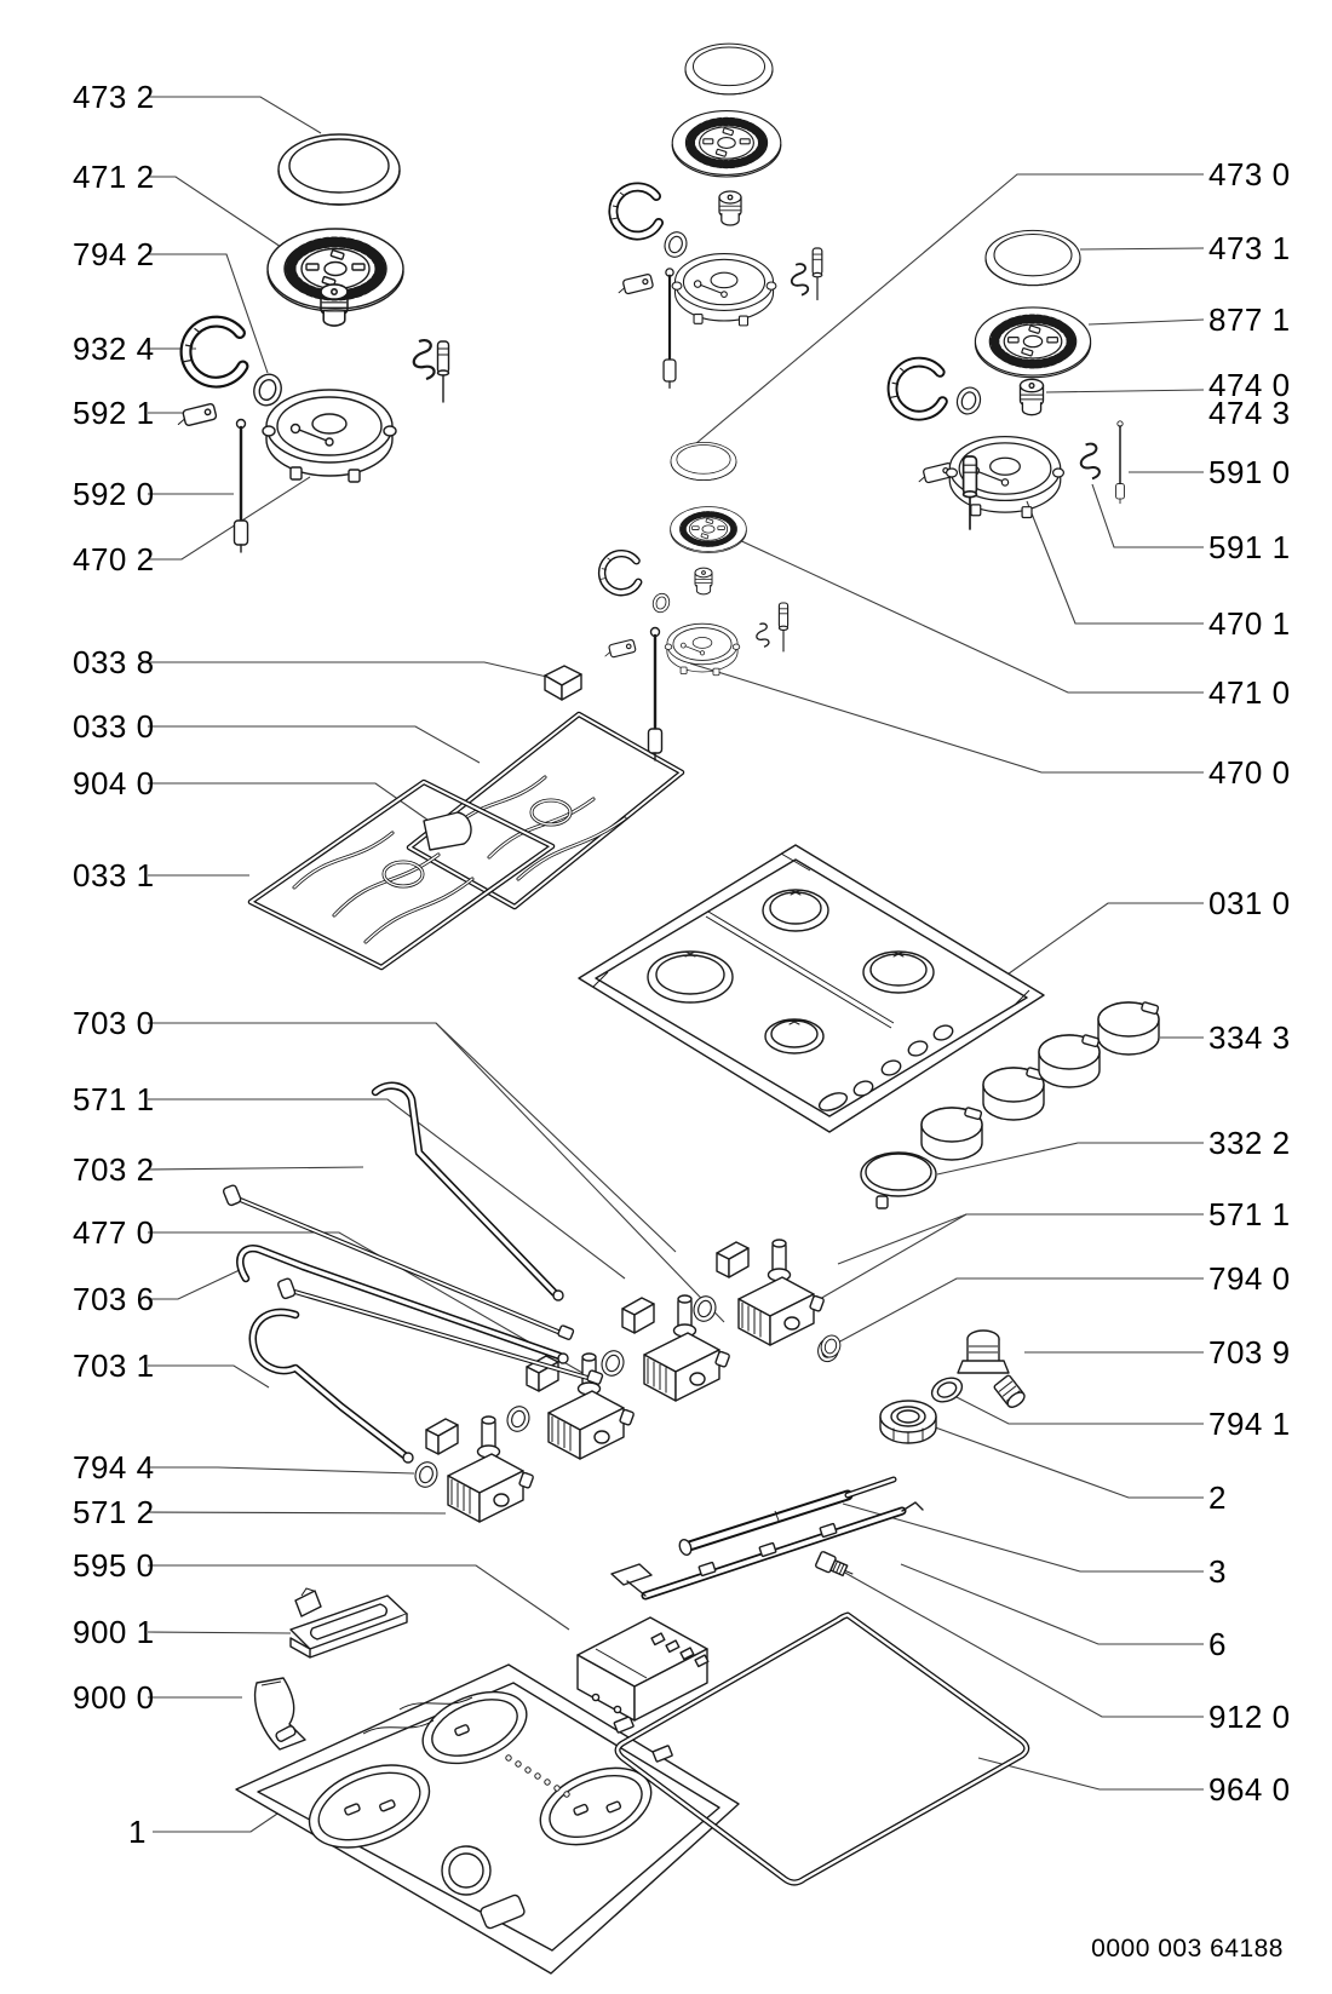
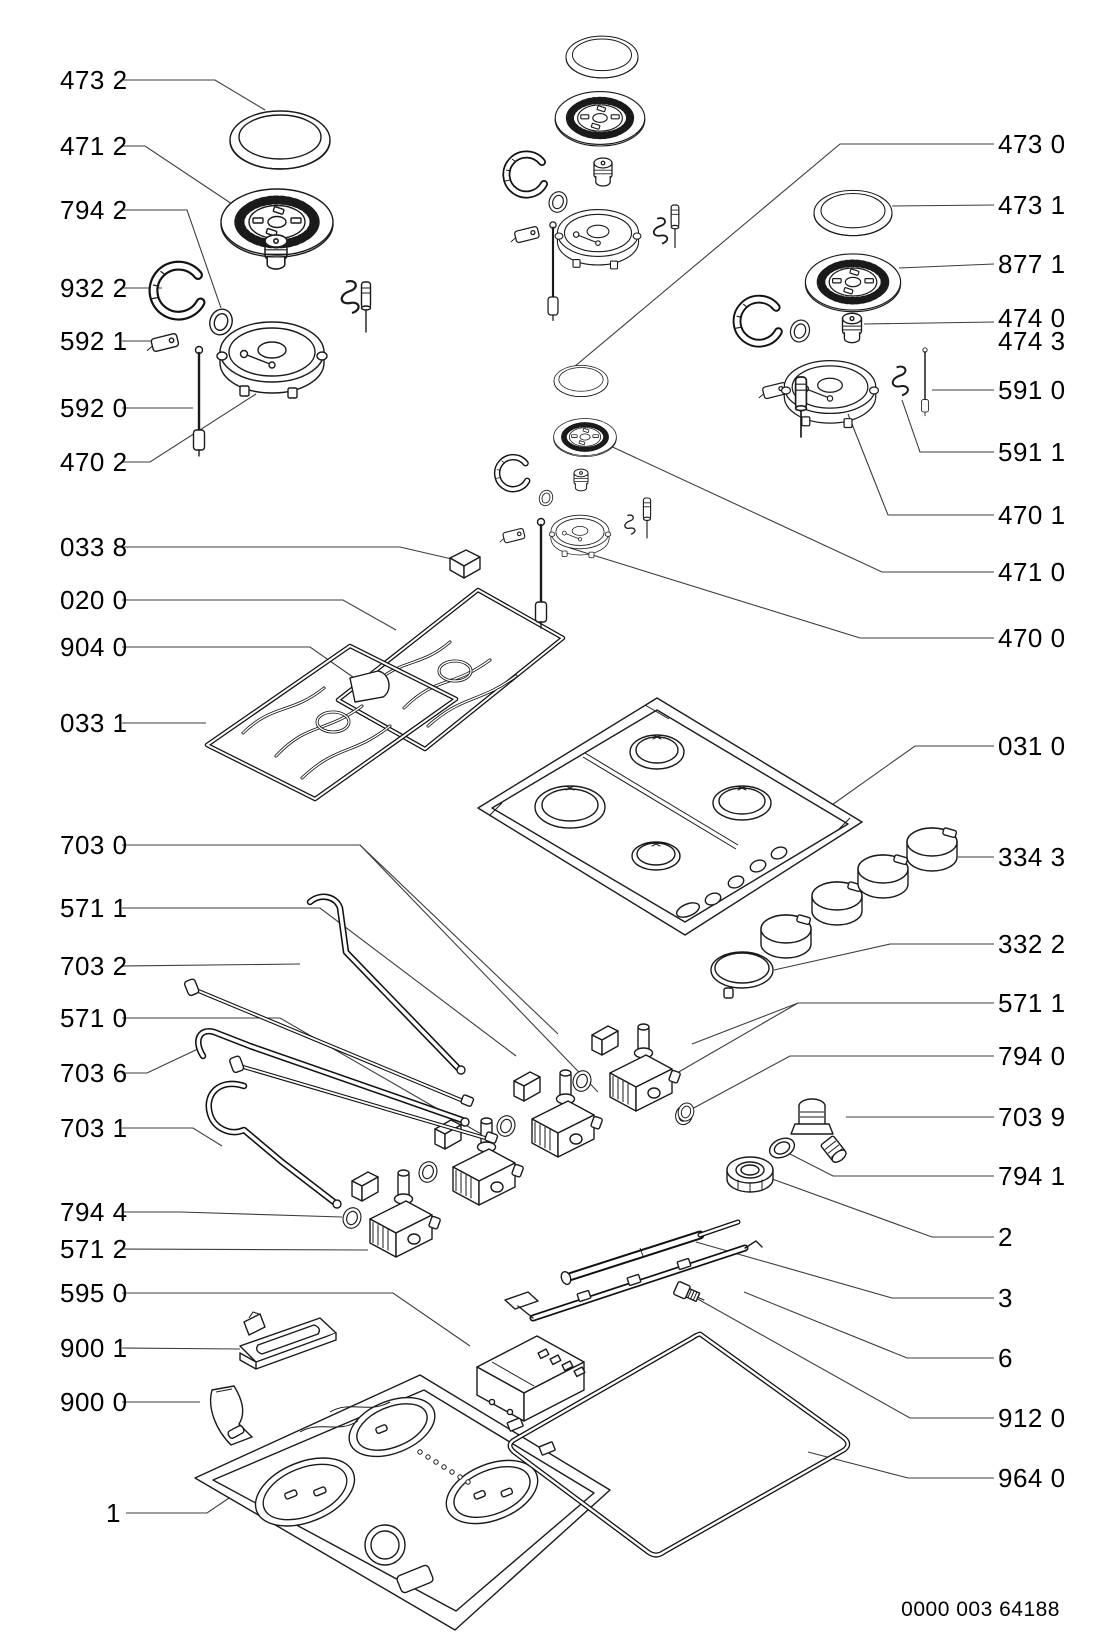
  473 2
  471 2
  794 2
- 932 4
+ 932 2
  592 1
  592 0
  470 2
  033 8
- 033 0
+ 020 0
  904 0
  033 1
  703 0
  571 1
  703 2
- 477 0
+ 571 0
  703 6
  703 1
  794 4
  571 2
  595 0
  900 1
  900 0
  1
  473 0
  473 1
  877 1
  474 0
  474 3
  591 0
  591 1
  470 1
  471 0
  470 0
  031 0
  334 3
  332 2
  571 1
  794 0
  703 9
  794 1
  2
  3
  6
  912 0
  964 0
  0000 003 64188
